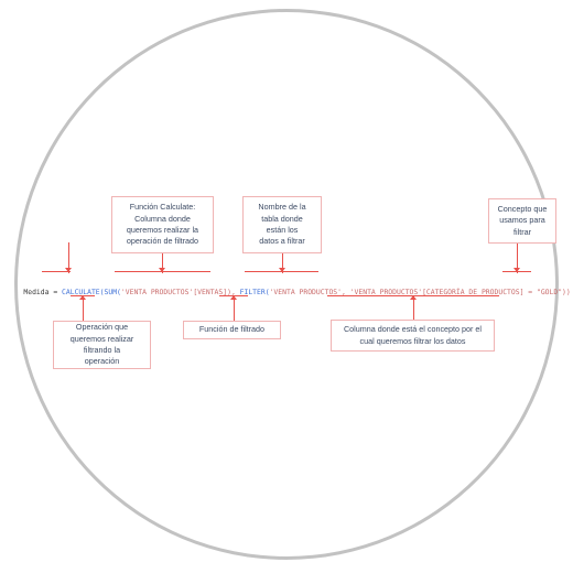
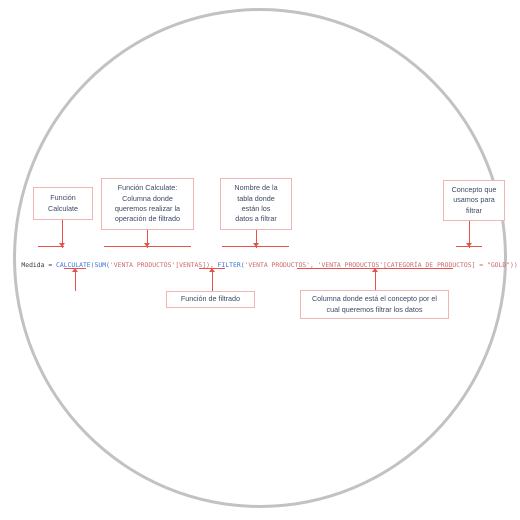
+ Función
+ Calculate
  Función Calculate:
  Columna donde
  queremos realizar la
  operación de filtrado
  Nombre de la
  tabla donde
  están los
  datos a filtrar
  Concepto que
  usamos para
  filtrar
- Operación que
- queremos realizar
- filtrando la
- operación
  Función de filtrado
  Columna donde está el concepto por el
  cual queremos filtrar los datos
  Medida = CALCULATE(SUM('VENTA PRODUCTOS'[VENTAS]), FILTER('VENTA PRODUCTOS', 'VENTA PRODUCTOS'[CATEGORÍA DE PRODUCTOS] = "GOLD"))
